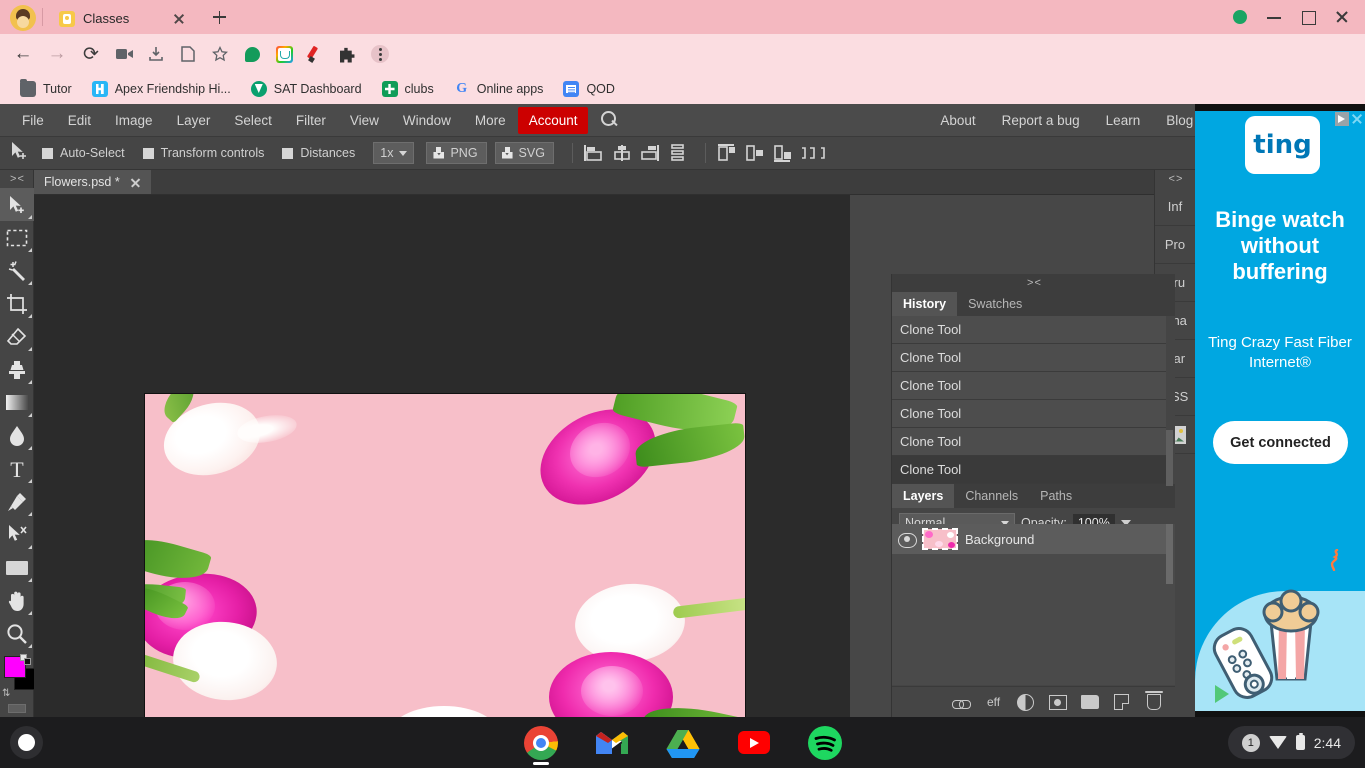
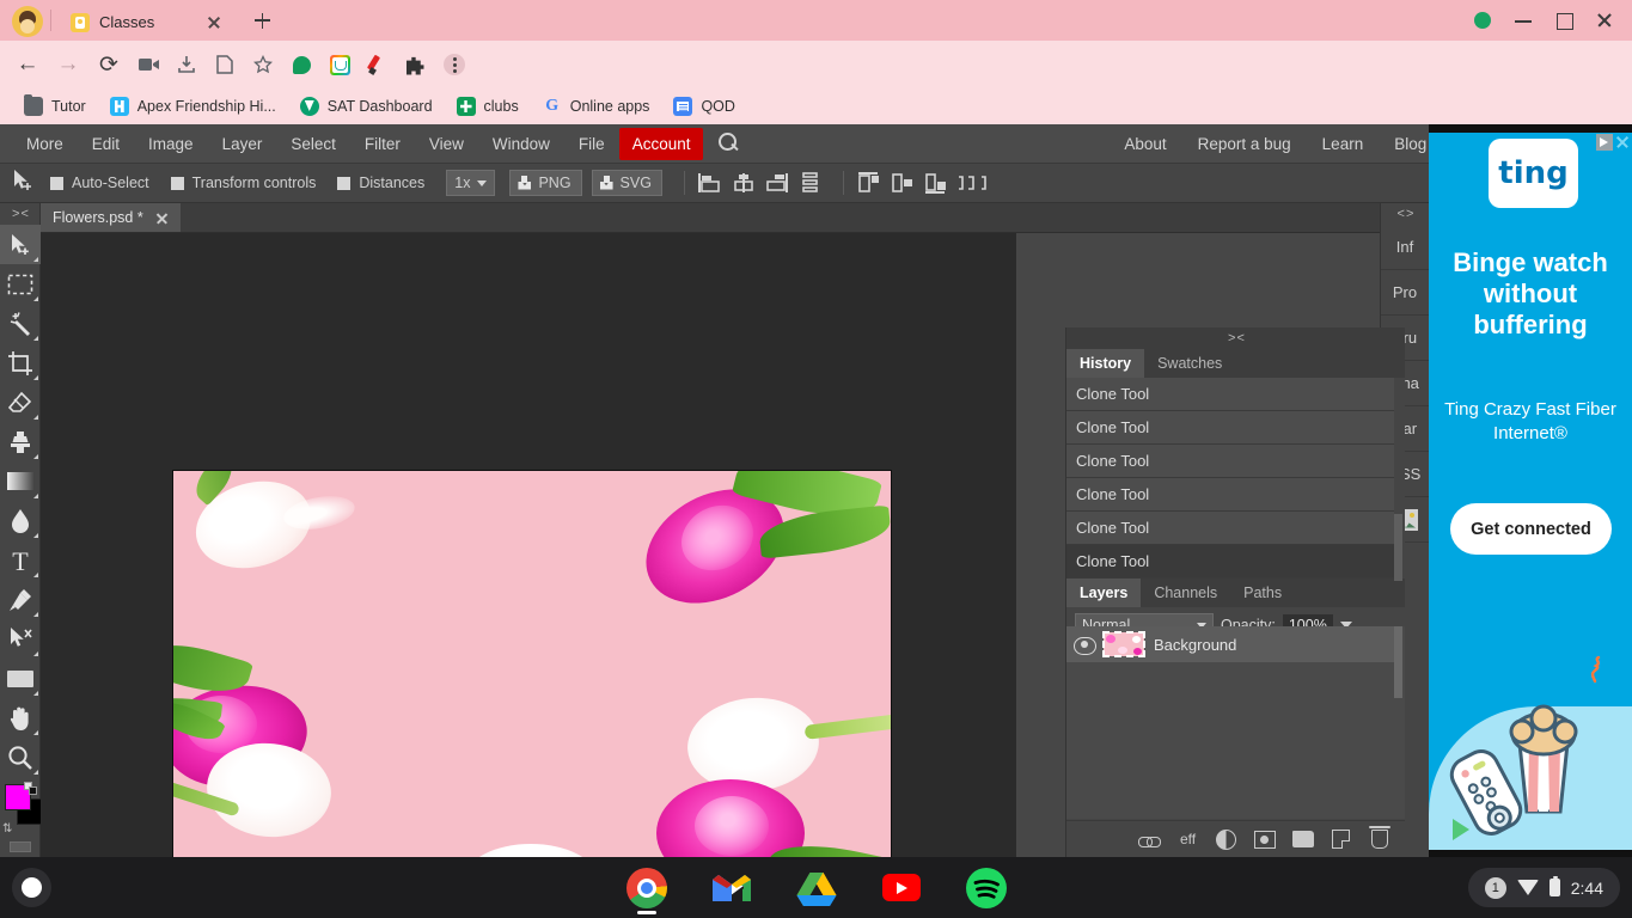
  Classes
  ←
  →
  ⟳
  Tutor
  Apex Friendship Hi...
  SAT Dashboard
  clubs
  G
  Online apps
  QOD
- File
+ More
  Edit
  Image
  Layer
  Select
  Filter
  View
  Window
- More
+ File
  Account
  About
  Report a bug
  Learn
  Blog
  Auto-Select
  Transform controls
  Distances
  1x
  PNG
  SVG
  Flowers.psd *
  > <
  T
  ⇅
  < >
  Inf
  Pro
  > <
  History
  Swatches
  Clone Tool
  Clone Tool
  Clone Tool
  Clone Tool
  Clone Tool
  Clone Tool
  Layers
  Channels
  Paths
  Normal
  Opacity:
  100%
  Background
  eff
  ting
  Binge watch without buffering
  Ting Crazy Fast Fiber Internet®
  Get connected
  1
  2:44
